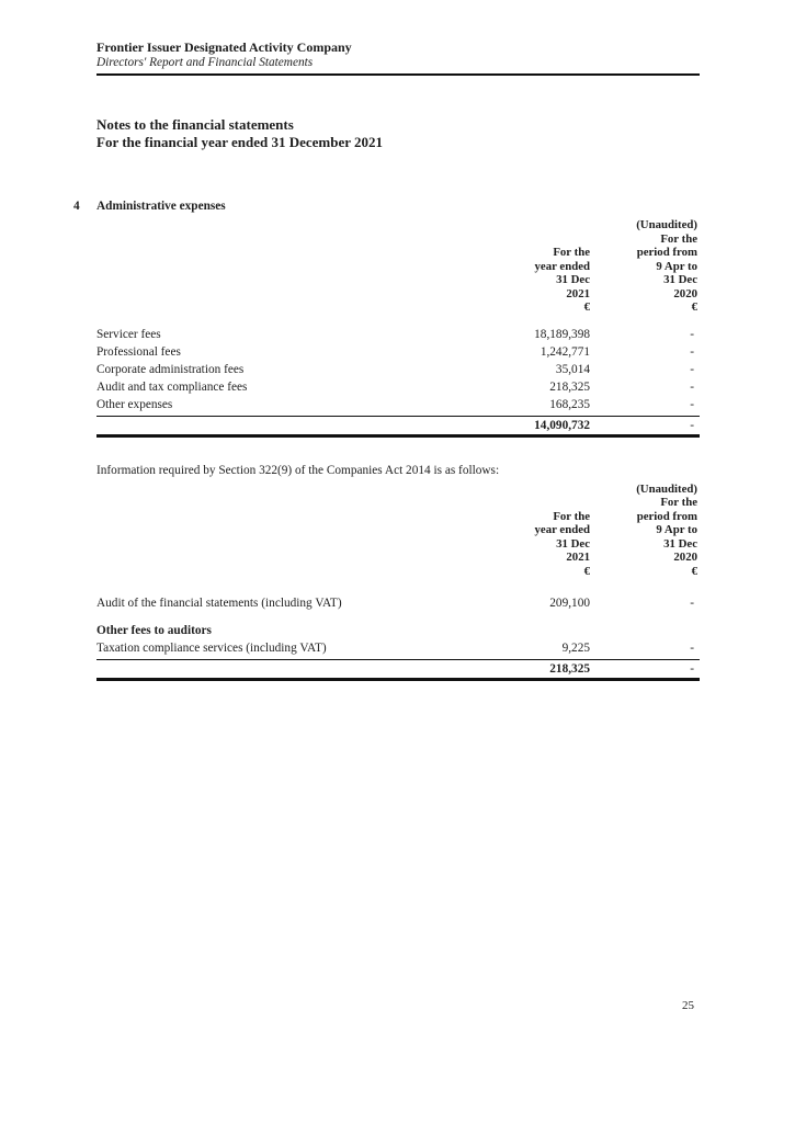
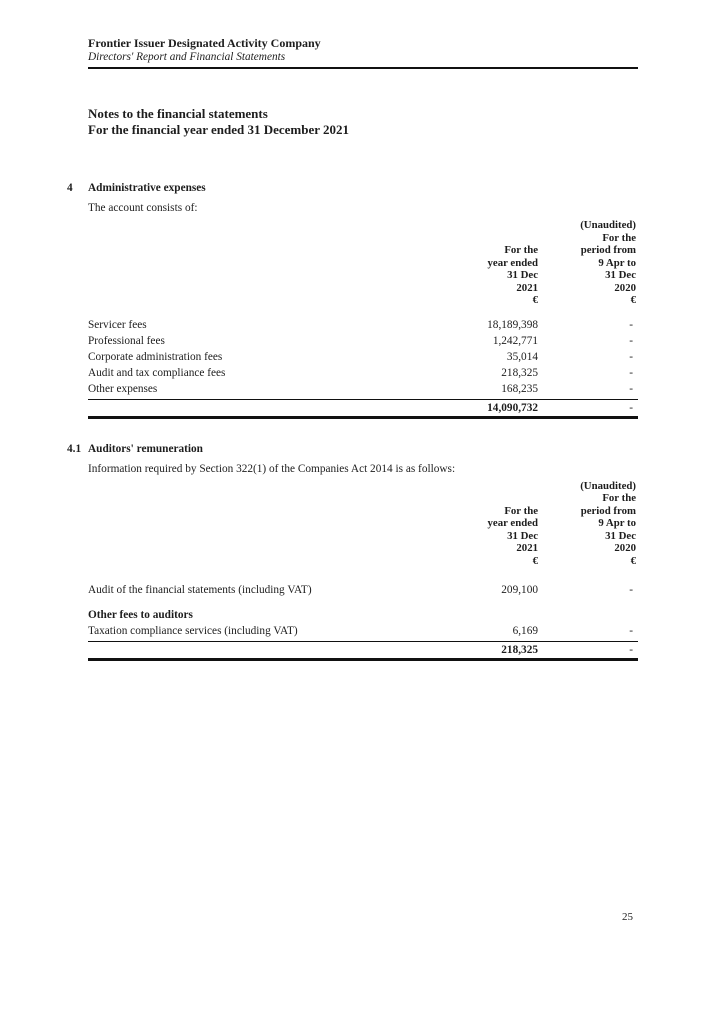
  Frontier Issuer Designated Activity Company
  Directors' Report and Financial Statements
  Notes to the financial statements
  For the financial year ended 31 December 2021
  4
  Administrative expenses
+ The account consists of:
  For the
  year ended
  31 Dec
  2021
  €
  (Unaudited)
  For the
  period from
  9 Apr to
  31 Dec
  2020
  €
  Servicer fees
  18,189,398
  -
  Professional fees
  1,242,771
  -
  Corporate administration fees
  35,014
  -
  Audit and tax compliance fees
  218,325
  -
  Other expenses
  168,235
  -
  14,090,732
  -
+ 4.1
+ Auditors' remuneration
- Information required by Section 322(9) of the Companies Act 2014 is as follows:
+ Information required by Section 322(1) of the Companies Act 2014 is as follows:
  For the
  year ended
  31 Dec
  2021
  €
  (Unaudited)
  For the
  period from
  9 Apr to
  31 Dec
  2020
  €
  Audit of the financial statements (including VAT)
  209,100
  -
  Other fees to auditors
  Taxation compliance services (including VAT)
- 9,225
+ 6,169
  -
  218,325
  -
  25
